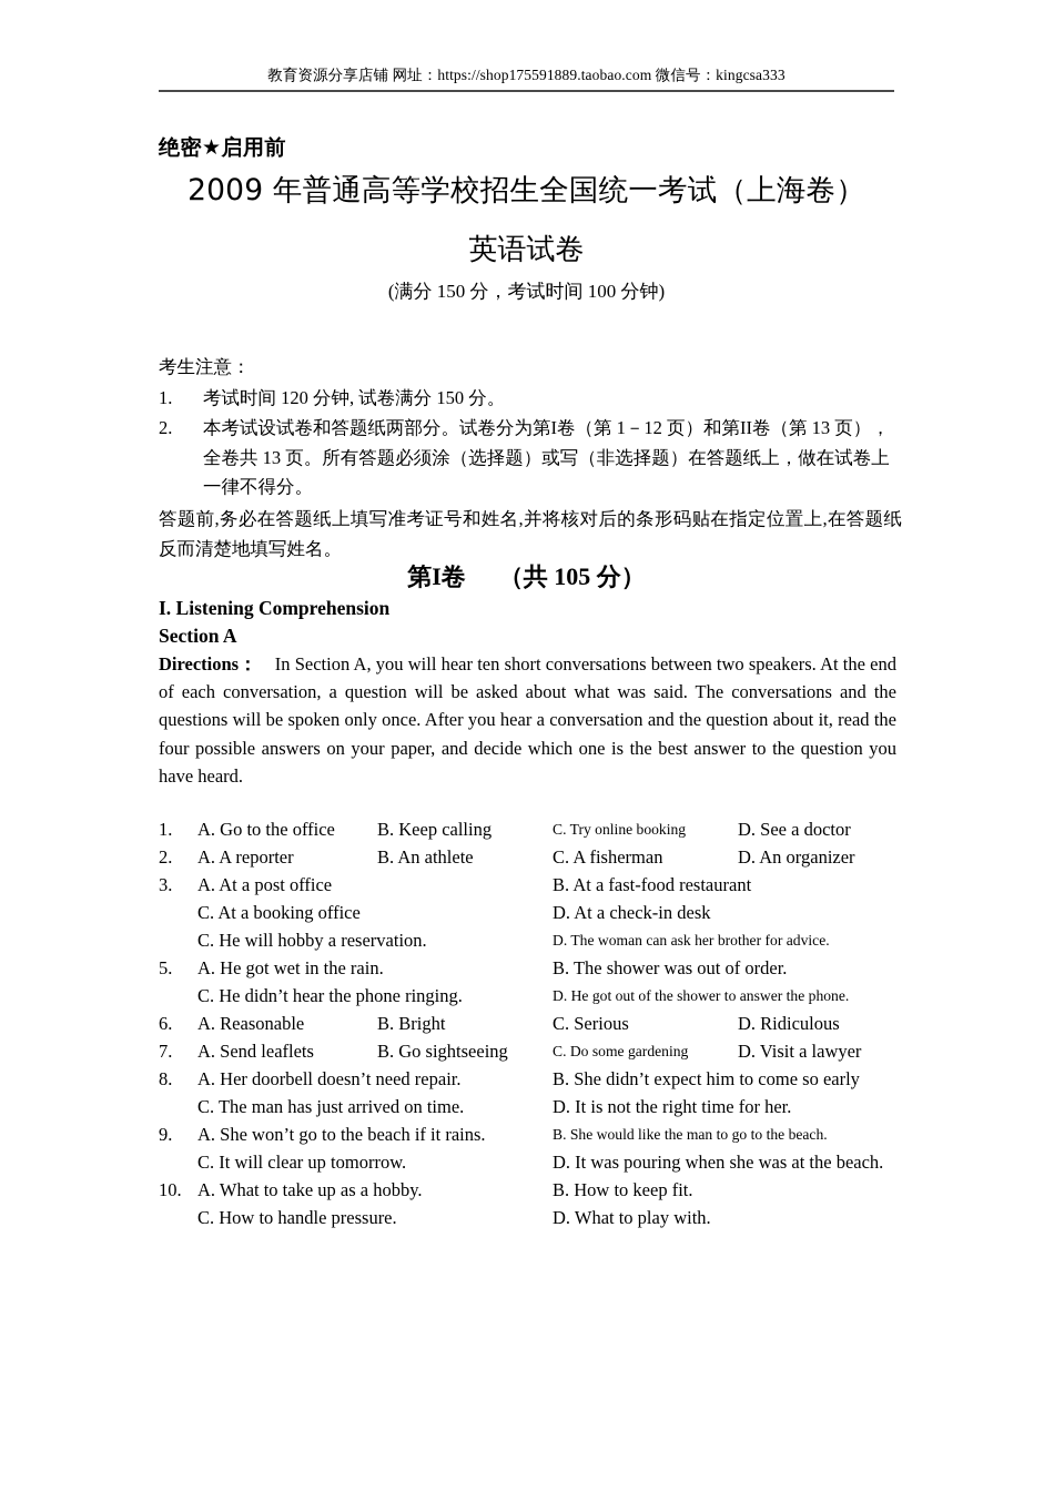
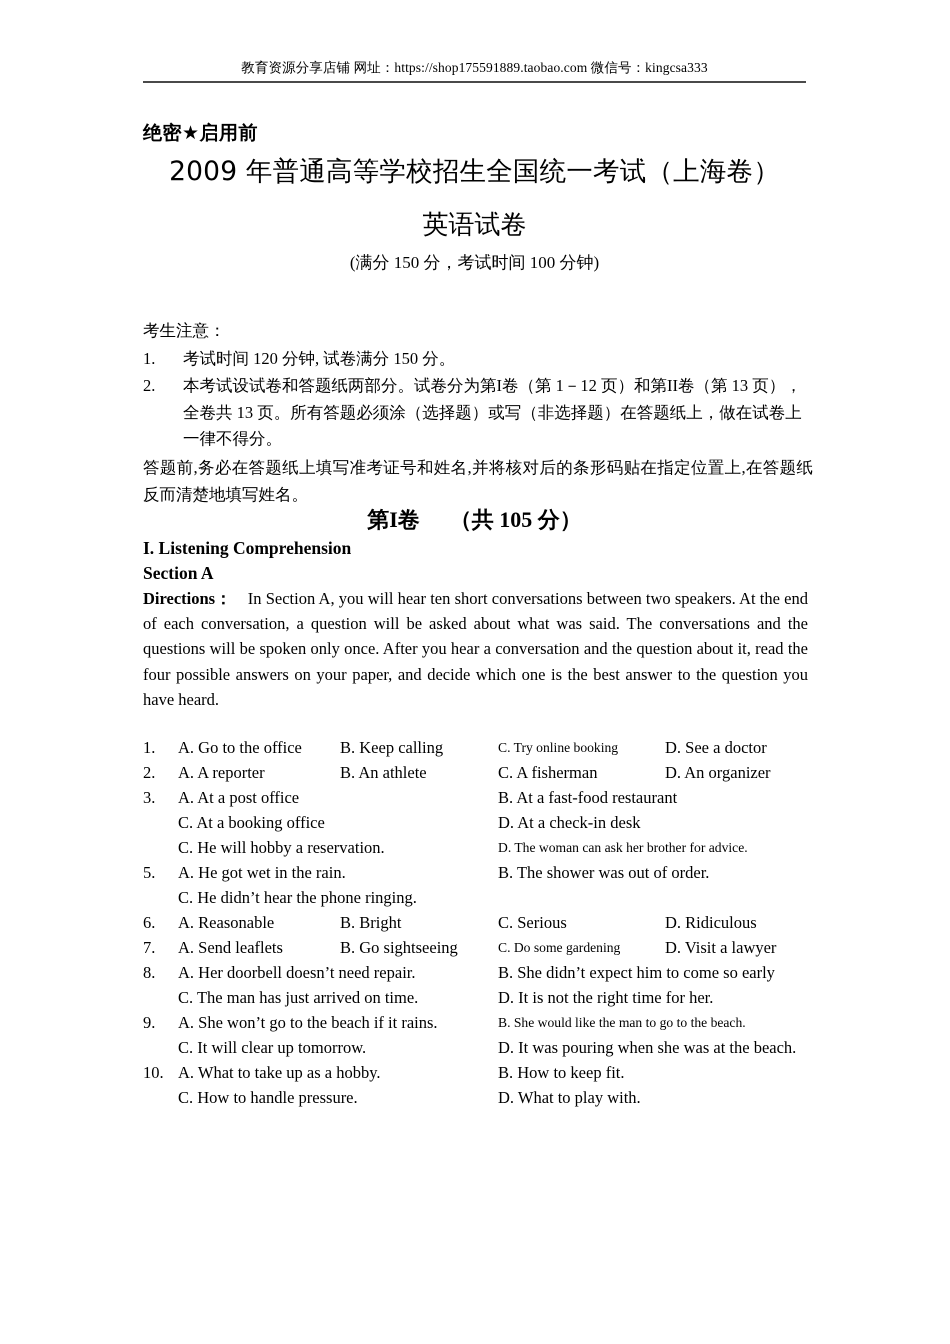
  教育资源分享店铺 网址：https://shop175591889.taobao.com 微信号：kingcsa333
  绝密★启用前
  2009 年普通高等学校招生全国统一考试（上海卷）
  英语试卷
  (满分 150 分，考试时间 100 分钟)
  考生注意：
  1.
  考试时间 120 分钟, 试卷满分 150 分。
  2.
  本考试设试卷和答题纸两部分。试卷分为第I卷（第 1－12 页）和第II卷（第 13 页），全卷共 13 页。所有答题必须涂（选择题）或写（非选择题）在答题纸上，做在试卷上一律不得分。
  答题前,务必在答题纸上填写准考证号和姓名,并将核对后的条形码贴在指定位置上,在答题纸反而清楚地填写姓名。
  第I卷 （共 105 分）
  I. Listening Comprehension
  Section A
  Directions： In Section A, you will hear ten short conversations between two speakers. At the end of each conversation, a question will be asked about what was said. The conversations and the questions will be spoken only once. After you hear a conversation and the question about it, read the four possible answers on your paper, and decide which one is the best answer to the question you have heard.
  1.
  A. Go to the office
  B. Keep calling
  C. Try online booking
  D. See a doctor
  2.
  A. A reporter
  B. An athlete
  C. A fisherman
  D. An organizer
  3.
  A. At a post office
  B. At a fast-food restaurant
  C. At a booking office
  D. At a check-in desk
  C. He will hobby a reservation.
  D. The woman can ask her brother for advice.
  5.
  A. He got wet in the rain.
  B. The shower was out of order.
  C. He didn’t hear the phone ringing.
- D. He got out of the shower to answer the phone.
  6.
  A. Reasonable
  B. Bright
  C. Serious
  D. Ridiculous
  7.
  A. Send leaflets
  B. Go sightseeing
  C. Do some gardening
  D. Visit a lawyer
  8.
  A. Her doorbell doesn’t need repair.
  B. She didn’t expect him to come so early
  C. The man has just arrived on time.
  D. It is not the right time for her.
  9.
  A. She won’t go to the beach if it rains.
  B. She would like the man to go to the beach.
  C. It will clear up tomorrow.
  D. It was pouring when she was at the beach.
  10.
  A. What to take up as a hobby.
  B. How to keep fit.
  C. How to handle pressure.
  D. What to play with.
